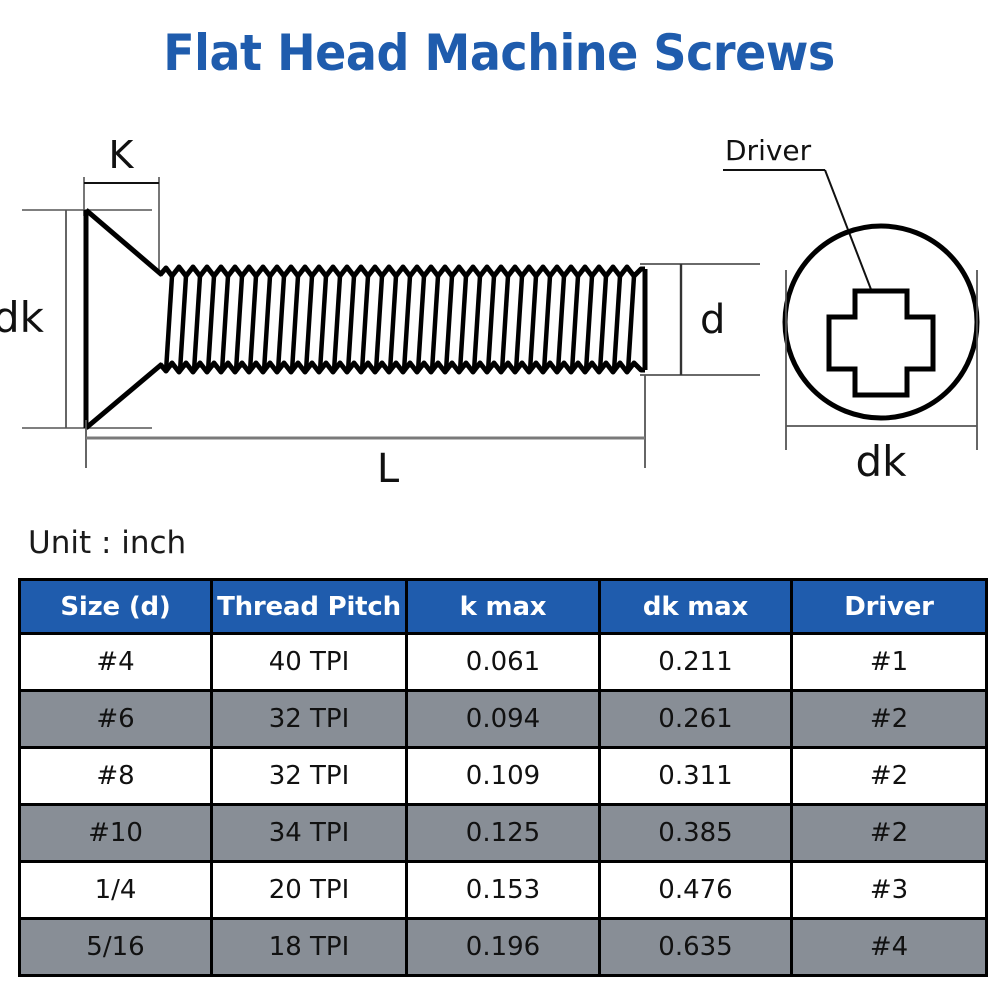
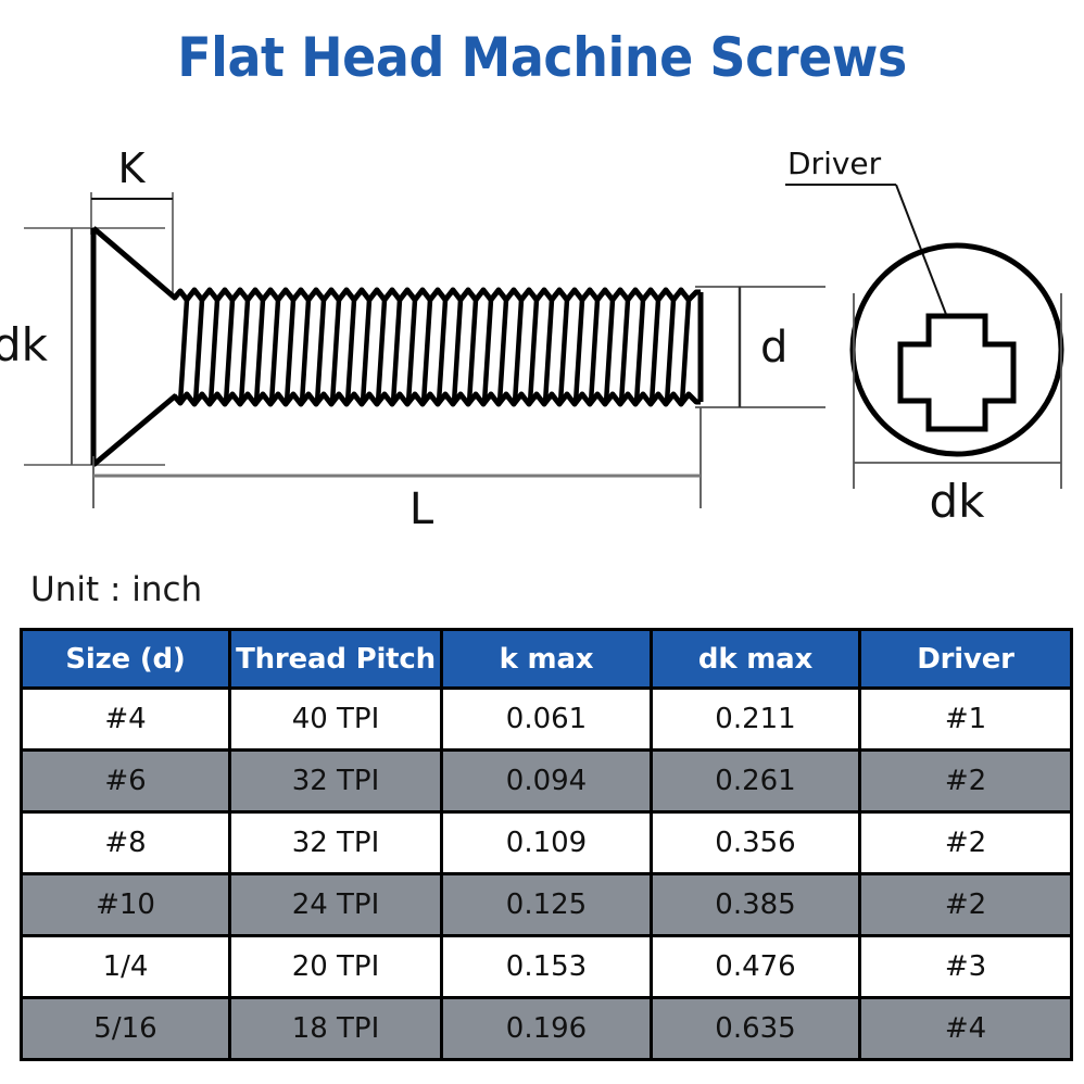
  Flat Head Machine Screws
  dk
  K
  d
  L
  Driver
  dk
  Unit : inch
  Size (d)	Thread Pitch	k max	dk max	Driver
  #4	40 TPI	0.061	0.211	#1
  #6	32 TPI	0.094	0.261	#2
- #8	32 TPI	0.109	0.311	#2
+ #8	32 TPI	0.109	0.356	#2
- #10	34 TPI	0.125	0.385	#2
+ #10	24 TPI	0.125	0.385	#2
  1/4	20 TPI	0.153	0.476	#3
  5/16	18 TPI	0.196	0.635	#4
